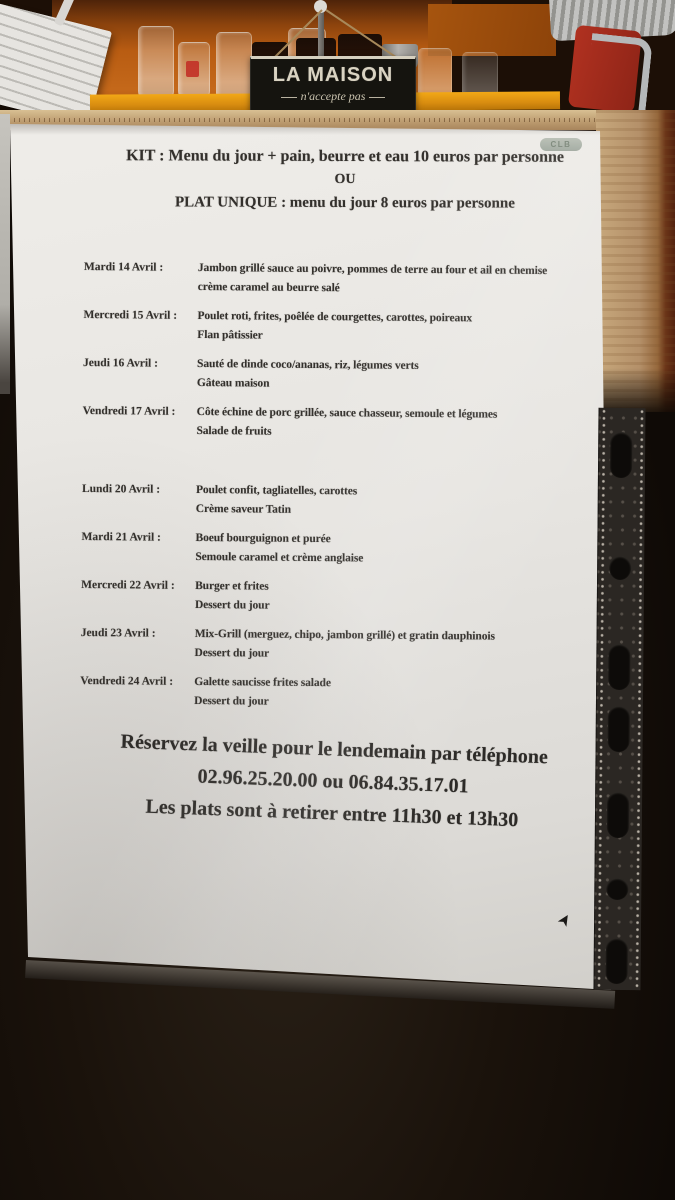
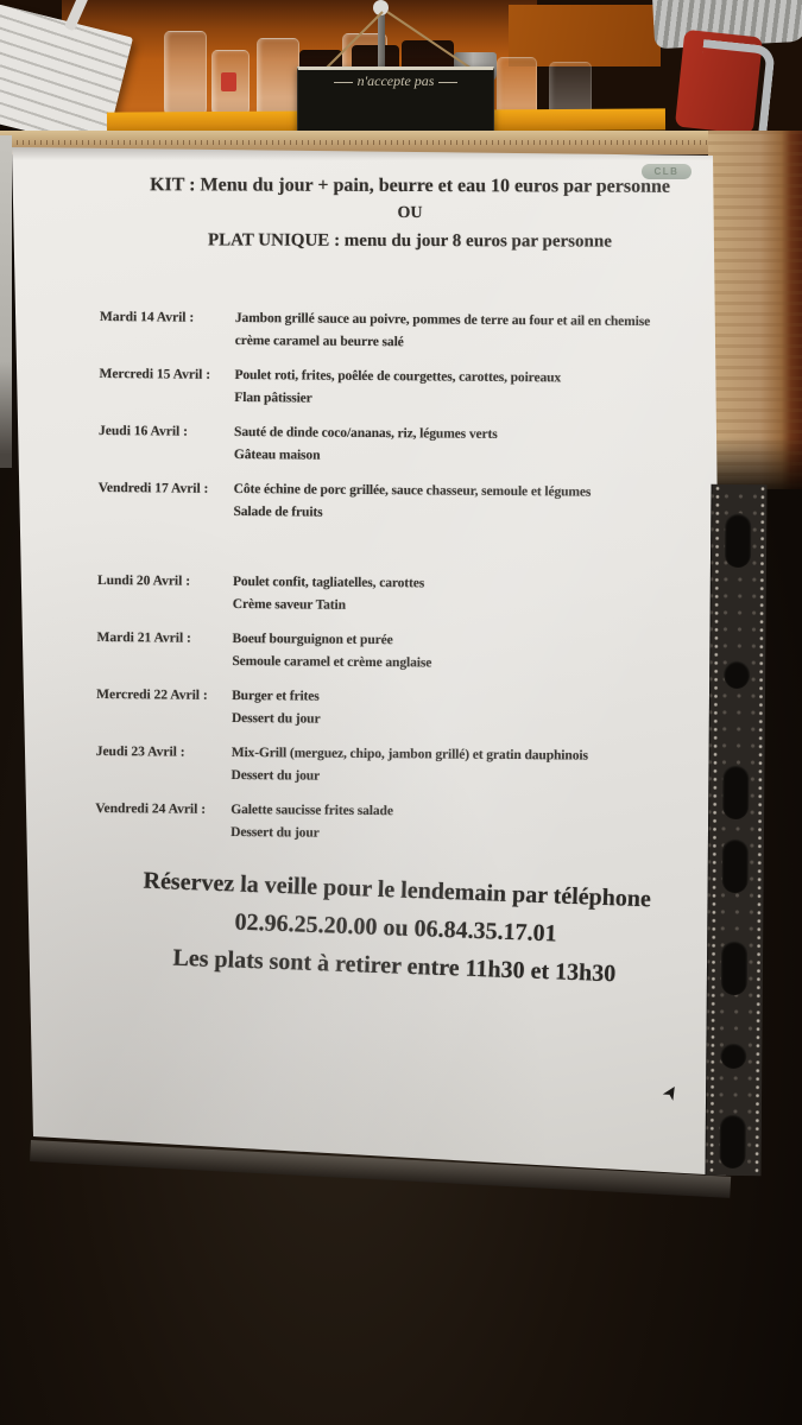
- LA MAISON
  n'accepte pas
